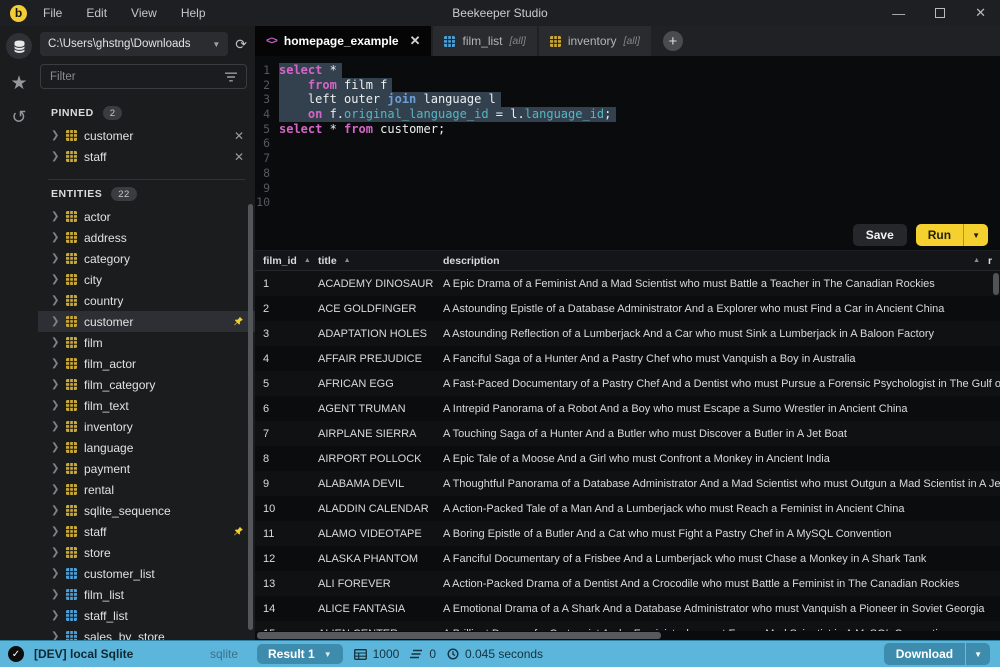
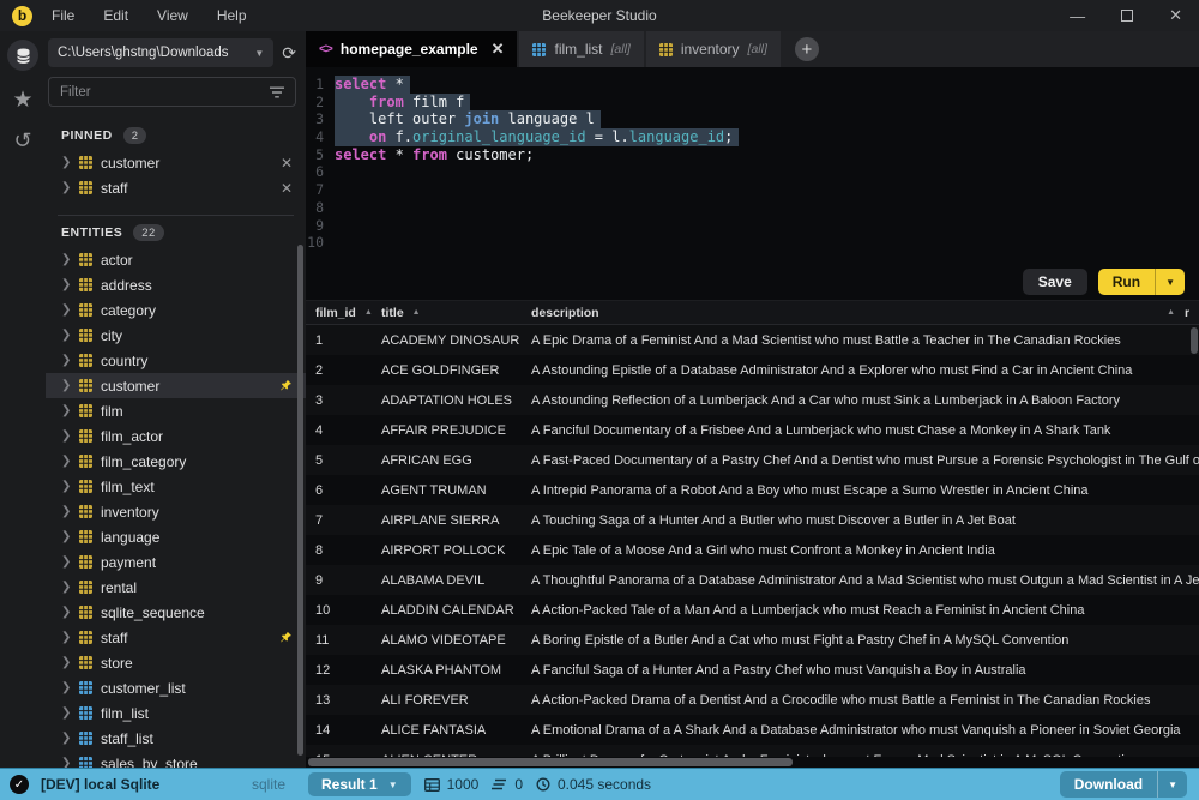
  b
  File
  Edit
  View
  Help
  Beekeeper Studio
  —
  ✕
  ★
  ↺
  C:\Users\ghstng\Downloads
  ▼
  ⟳
  Filter
  PINNED
  2
  ❯
  customer
  ✕
  ❯
  staff
  ✕
  ENTITIES
  22
  ❯
  actor
  ❯
  address
  ❯
  category
  ❯
  city
  ❯
  country
  ❯
  customer
  ❯
  film
  ❯
  film_actor
  ❯
  film_category
  ❯
  film_text
  ❯
  inventory
  ❯
  language
  ❯
  payment
  ❯
  rental
  ❯
  sqlite_sequence
  ❯
  staff
  ❯
  store
  ❯
  customer_list
  ❯
  film_list
  ❯
  staff_list
  ❯
  sales_by_store
  <>
  homepage_example
  ✕
  film_list
  [all]
  inventory
  [all]
  +
  1
  select *
  2
  from film f
  3
  left outer join language l
  4
  on f.original_language_id = l.language_id;
  5
  select * from customer;
  6
  7
  8
  9
  10
  Save
  Run
  ▼
  film_id
  title
  description
  r
  1
  ACADEMY DINOSAUR
  A Epic Drama of a Feminist And a Mad Scientist who must Battle a Teacher in The Canadian Rockies
  2
  ACE GOLDFINGER
  A Astounding Epistle of a Database Administrator And a Explorer who must Find a Car in Ancient China
  3
  ADAPTATION HOLES
  A Astounding Reflection of a Lumberjack And a Car who must Sink a Lumberjack in A Baloon Factory
  4
  AFFAIR PREJUDICE
- A Fanciful Saga of a Hunter And a Pastry Chef who must Vanquish a Boy in Australia
+ A Fanciful Documentary of a Frisbee And a Lumberjack who must Chase a Monkey in A Shark Tank
  5
  AFRICAN EGG
  A Fast-Paced Documentary of a Pastry Chef And a Dentist who must Pursue a Forensic Psychologist in The Gulf o
  6
  AGENT TRUMAN
  A Intrepid Panorama of a Robot And a Boy who must Escape a Sumo Wrestler in Ancient China
  7
  AIRPLANE SIERRA
  A Touching Saga of a Hunter And a Butler who must Discover a Butler in A Jet Boat
  8
  AIRPORT POLLOCK
  A Epic Tale of a Moose And a Girl who must Confront a Monkey in Ancient India
  9
  ALABAMA DEVIL
  A Thoughtful Panorama of a Database Administrator And a Mad Scientist who must Outgun a Mad Scientist in A Je
  10
  ALADDIN CALENDAR
  A Action-Packed Tale of a Man And a Lumberjack who must Reach a Feminist in Ancient China
  11
  ALAMO VIDEOTAPE
  A Boring Epistle of a Butler And a Cat who must Fight a Pastry Chef in A MySQL Convention
  12
  ALASKA PHANTOM
- A Fanciful Documentary of a Frisbee And a Lumberjack who must Chase a Monkey in A Shark Tank
+ A Fanciful Saga of a Hunter And a Pastry Chef who must Vanquish a Boy in Australia
  13
  ALI FOREVER
  A Action-Packed Drama of a Dentist And a Crocodile who must Battle a Feminist in The Canadian Rockies
  14
  ALICE FANTASIA
  A Emotional Drama of a A Shark And a Database Administrator who must Vanquish a Pioneer in Soviet Georgia
  ✓
  [DEV] local Sqlite
  sqlite
  Result 1
  ▼
  1000
  0
  0.045 seconds
  Download
  ▼
